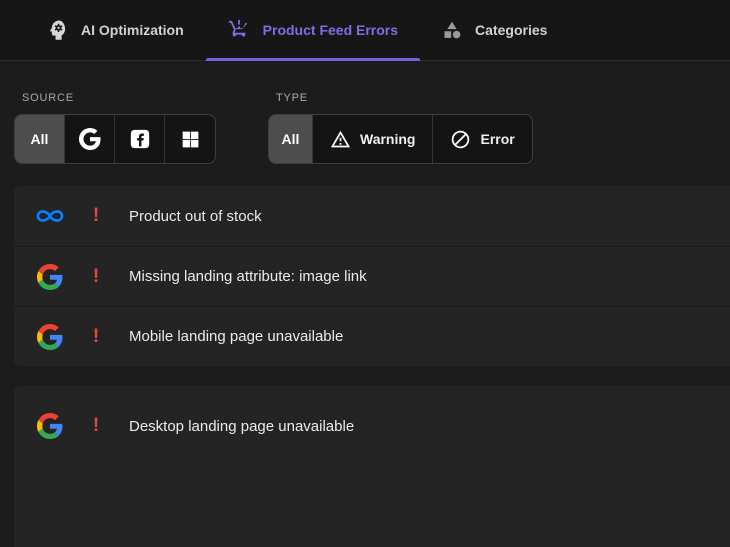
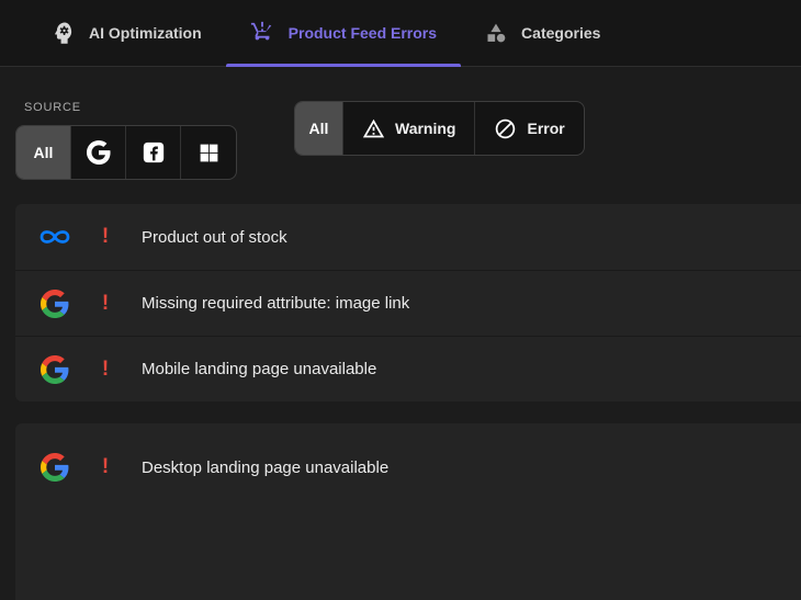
  AI Optimization
  Product Feed Errors
  Categories
  SOURCE
  All
- TYPE
  All
  Warning
  Error
  !
  Product out of stock
  !
- Missing landing attribute: image link
+ Missing required attribute: image link
  !
  Mobile landing page unavailable
  !
  Desktop landing page unavailable
